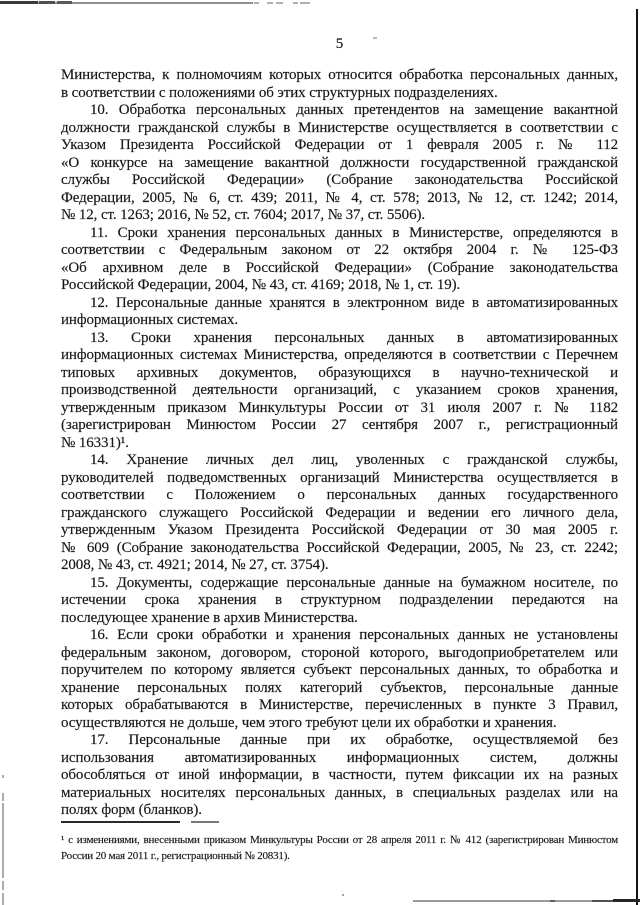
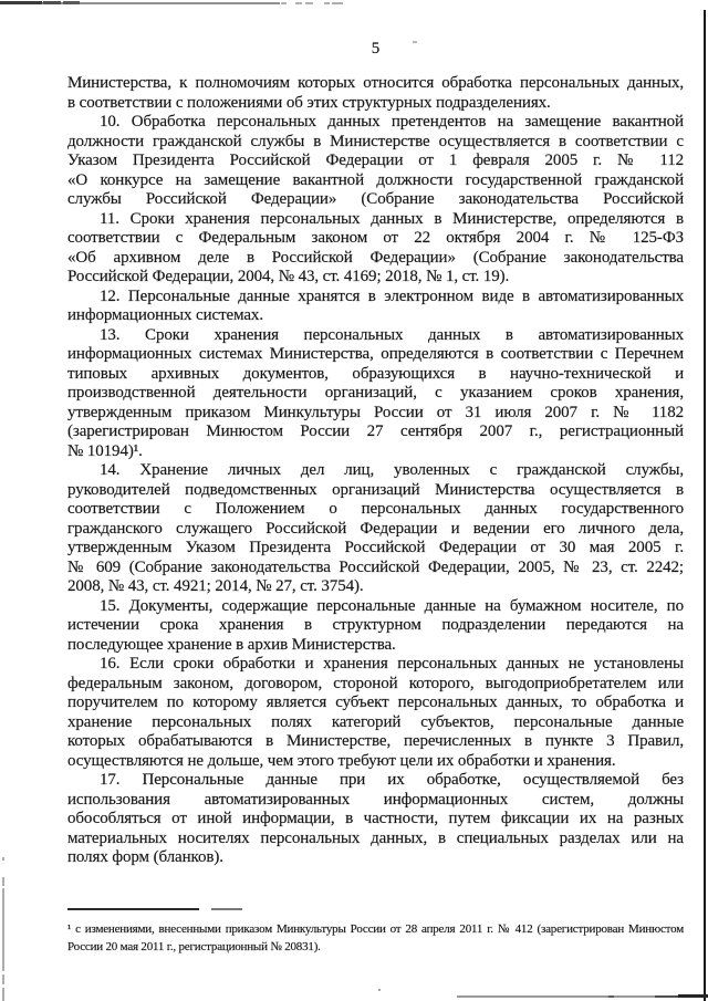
  5
  Министерства, к полномочиям которых относится обработка персональных данных,
  в соответствии с положениями об этих структурных подразделениях.
  10. Обработка персональных данных претендентов на замещение вакантной
  должности гражданской службы в Министерстве осуществляется в соответствии с
  Указом Президента Российской Федерации от 1 февраля 2005 г. № 112
  «О конкурсе на замещение вакантной должности государственной гражданской
  службы Российской Федерации» (Собрание законодательства Российской
- Федерации, 2005, № 6, ст. 439; 2011, № 4, ст. 578; 2013, № 12, ст. 1242; 2014,
- № 12, ст. 1263; 2016, № 52, ст. 7604; 2017, № 37, ст. 5506).
  11. Сроки хранения персональных данных в Министерстве, определяются в
  соответствии с Федеральным законом от 22 октября 2004 г. № 125-ФЗ
  «Об архивном деле в Российской Федерации» (Собрание законодательства
  Российской Федерации, 2004, № 43, ст. 4169; 2018, № 1, ст. 19).
  12. Персональные данные хранятся в электронном виде в автоматизированных
  информационных системах.
  13. Сроки хранения персональных данных в автоматизированных
  информационных системах Министерства, определяются в соответствии с Перечнем
  типовых архивных документов, образующихся в научно-технической и
  производственной деятельности организаций, с указанием сроков хранения,
  утвержденным приказом Минкультуры России от 31 июля 2007 г. № 1182
  (зарегистрирован Минюстом России 27 сентября 2007 г., регистрационный
- № 16331)¹.
+ № 10194)¹.
  14. Хранение личных дел лиц, уволенных с гражданской службы,
  руководителей подведомственных организаций Министерства осуществляется в
  соответствии с Положением о персональных данных государственного
  гражданского служащего Российской Федерации и ведении его личного дела,
  утвержденным Указом Президента Российской Федерации от 30 мая 2005 г.
  № 609 (Собрание законодательства Российской Федерации, 2005, № 23, ст. 2242;
  2008, № 43, ст. 4921; 2014, № 27, ст. 3754).
  15. Документы, содержащие персональные данные на бумажном носителе, по
  истечении срока хранения в структурном подразделении передаются на
  последующее хранение в архив Министерства.
  16. Если сроки обработки и хранения персональных данных не установлены
  федеральным законом, договором, стороной которого, выгодоприобретателем или
  поручителем по которому является субъект персональных данных, то обработка и
  хранение персональных полях категорий субъектов, персональные данные
  которых обрабатываются в Министерстве, перечисленных в пункте 3 Правил,
  осуществляются не дольше, чем этого требуют цели их обработки и хранения.
  17. Персональные данные при их обработке, осуществляемой без
  использования автоматизированных информационных систем, должны
  обособляться от иной информации, в частности, путем фиксации их на разных
  материальных носителях персональных данных, в специальных разделах или на
  полях форм (бланков).
  ¹ с изменениями, внесенными приказом Минкультуры России от 28 апреля 2011 г. № 412 (зарегистрирован Минюстом
  России 20 мая 2011 г., регистрационный № 20831).
